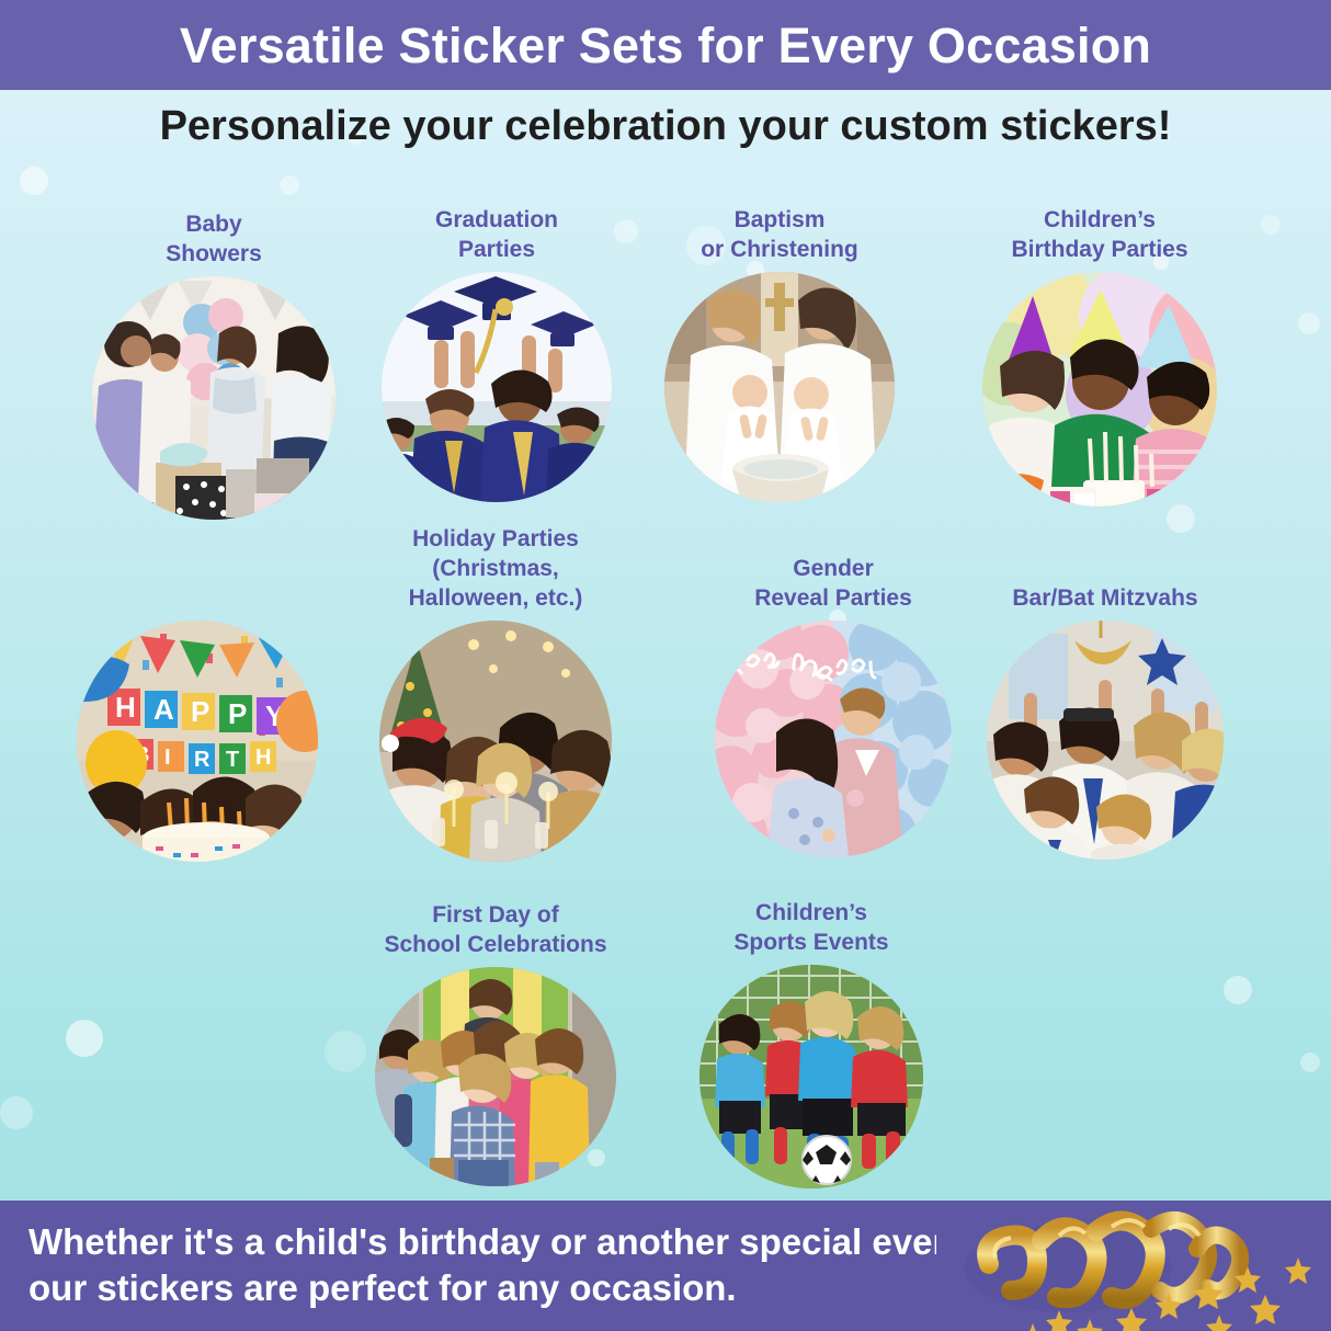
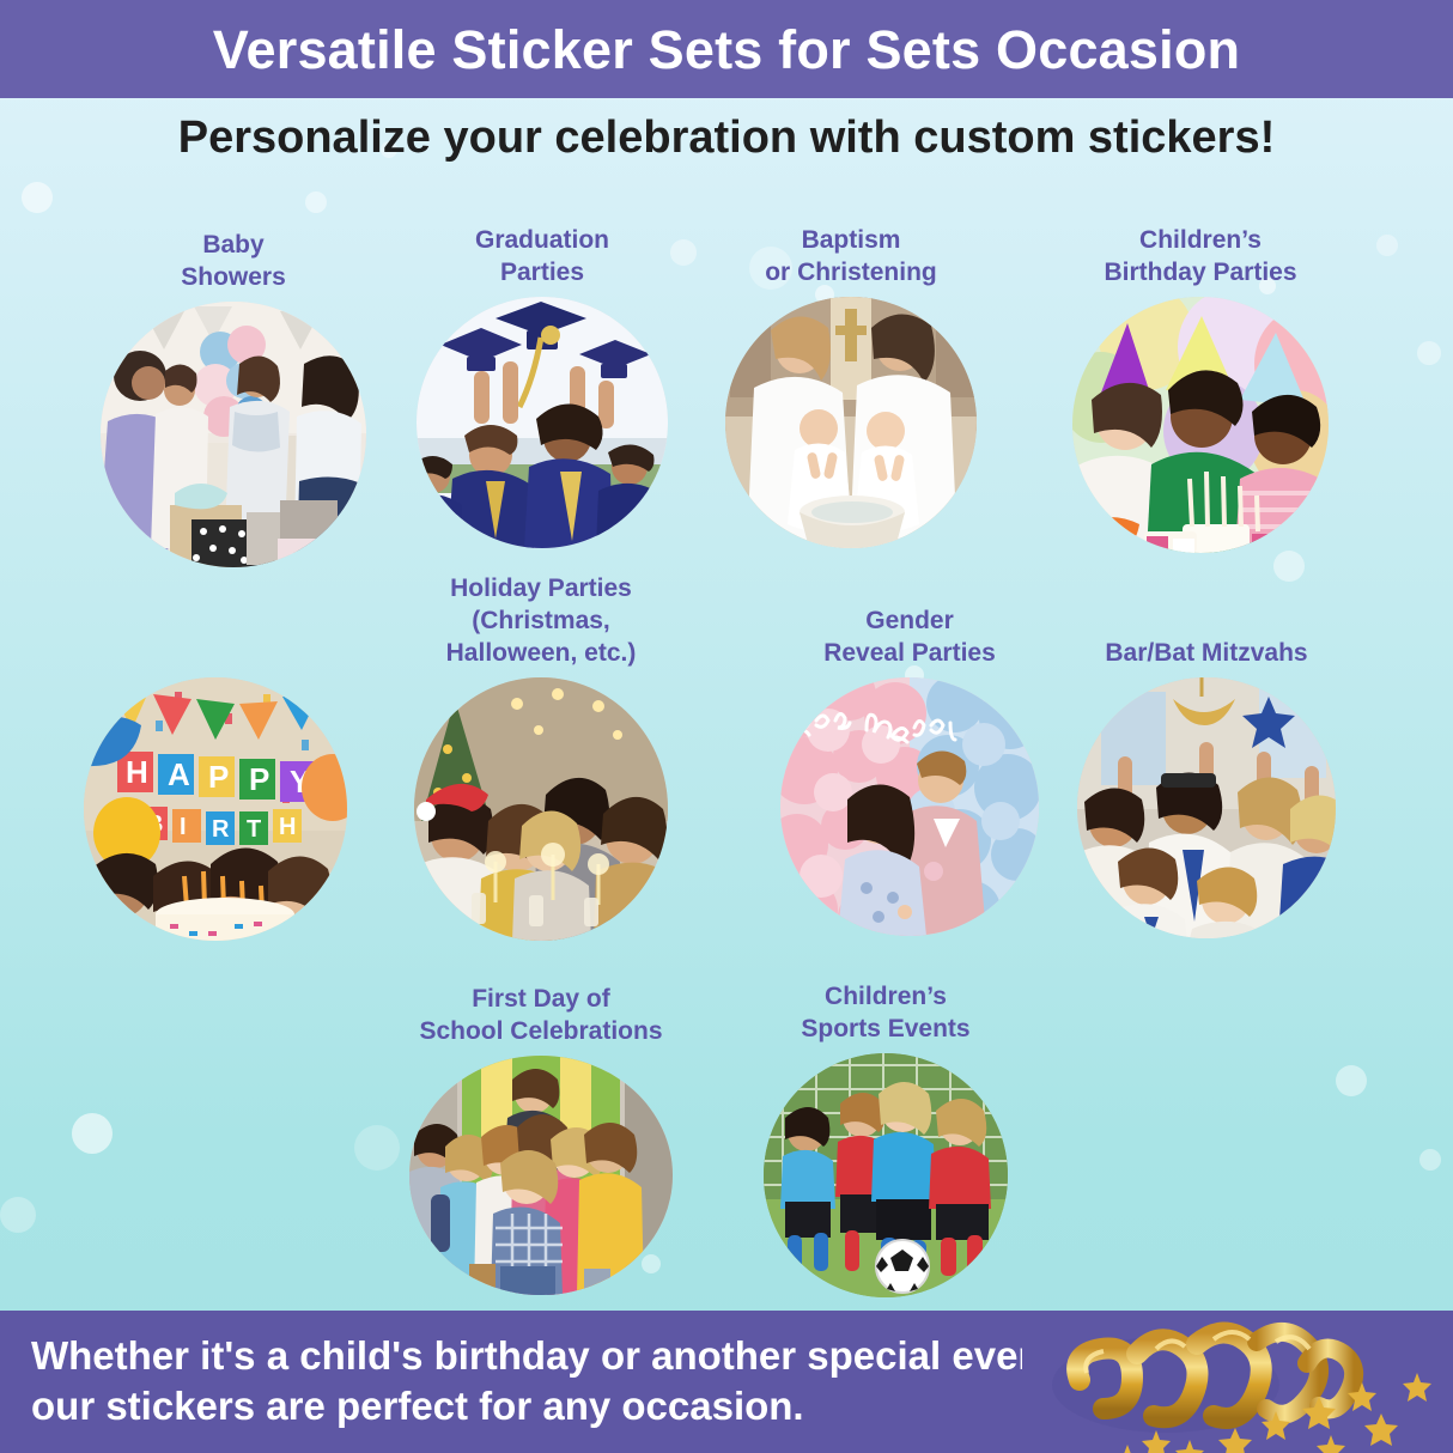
- Versatile Sticker Sets for Every Occasion
+ Versatile Sticker Sets for Sets Occasion
- Personalize your celebration your custom stickers!
+ Personalize your celebration with custom stickers!
  Baby
  Showers
  Graduation
  Parties
  Baptism
  or Christening
  Children’s
  Birthday Parties
  H
  A
  P
  P
  Y
  I
  R
  T
  H
  Holiday Parties
  (Christmas,
  Halloween, etc.)
  Gender
  Reveal Parties
  Bar/Bat Mitzvahs
  First Day of
  School Celebrations
  Children’s
  Sports Events
  Whether it's a child's birthday or another special eve our stickers are perfect for any occasion.
